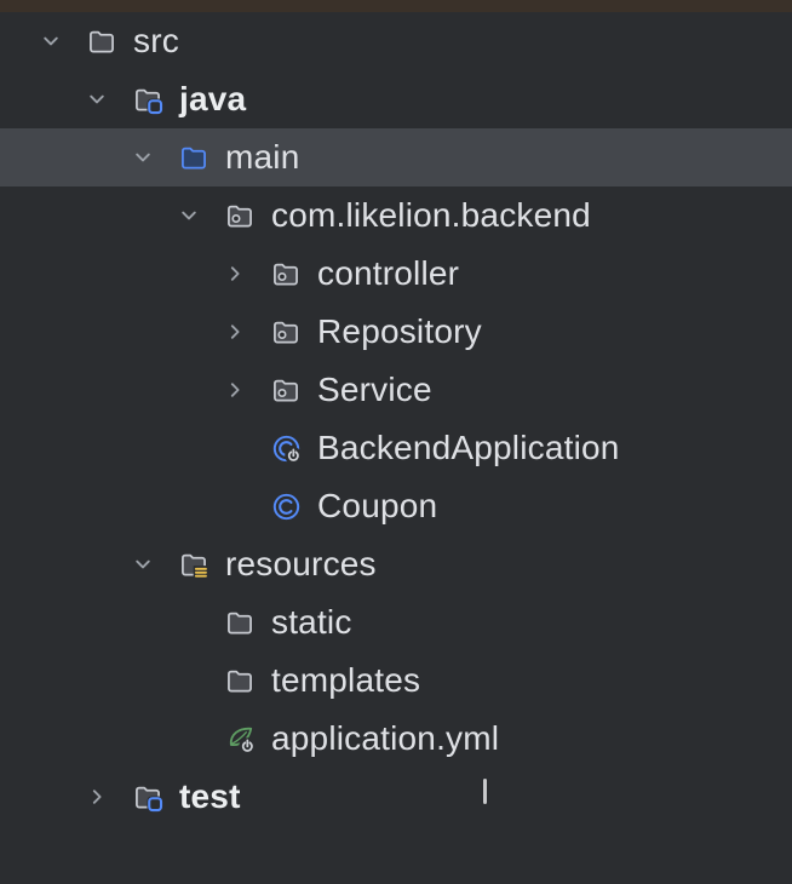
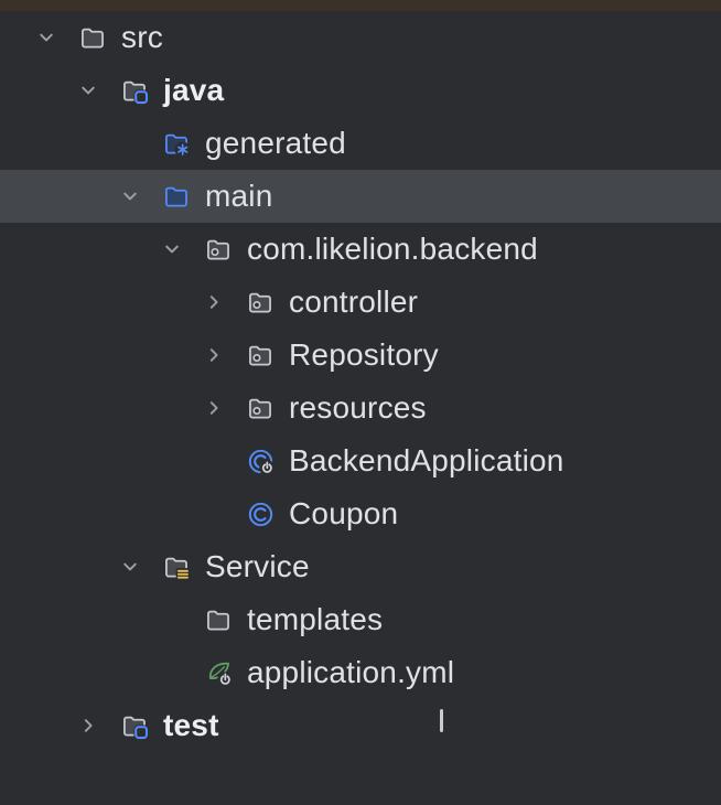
  src
  java
+ generated
  main
  com.likelion.backend
  controller
  Repository
- Service
+ resources
  BackendApplication
  Coupon
- resources
+ Service
- static
  templates
  application.yml
  test
